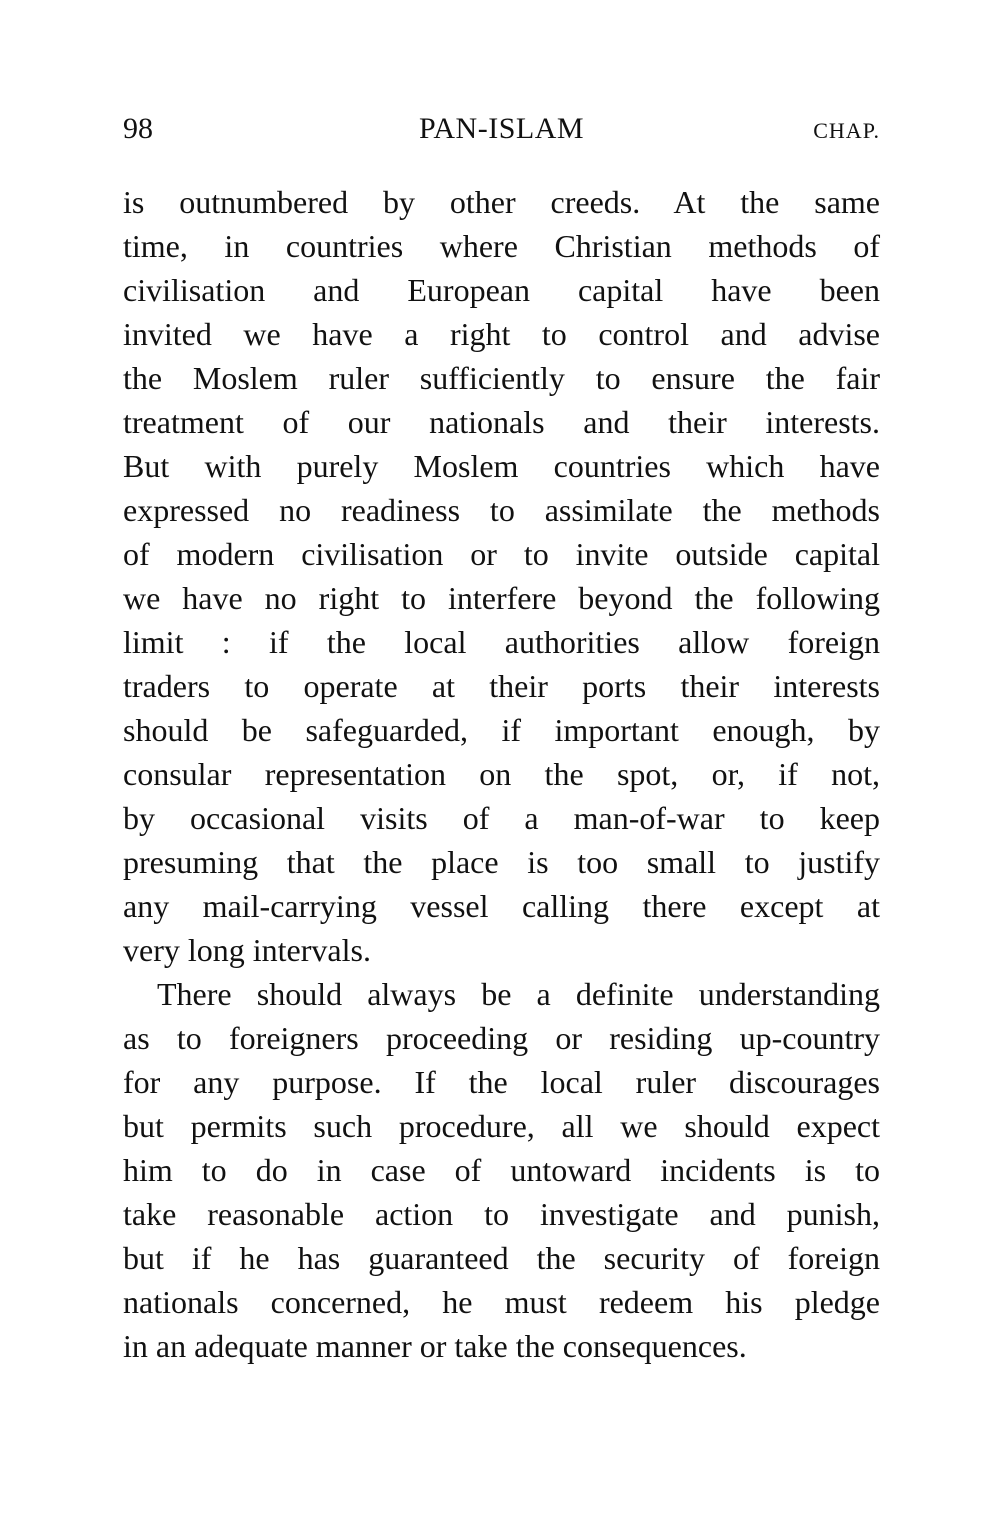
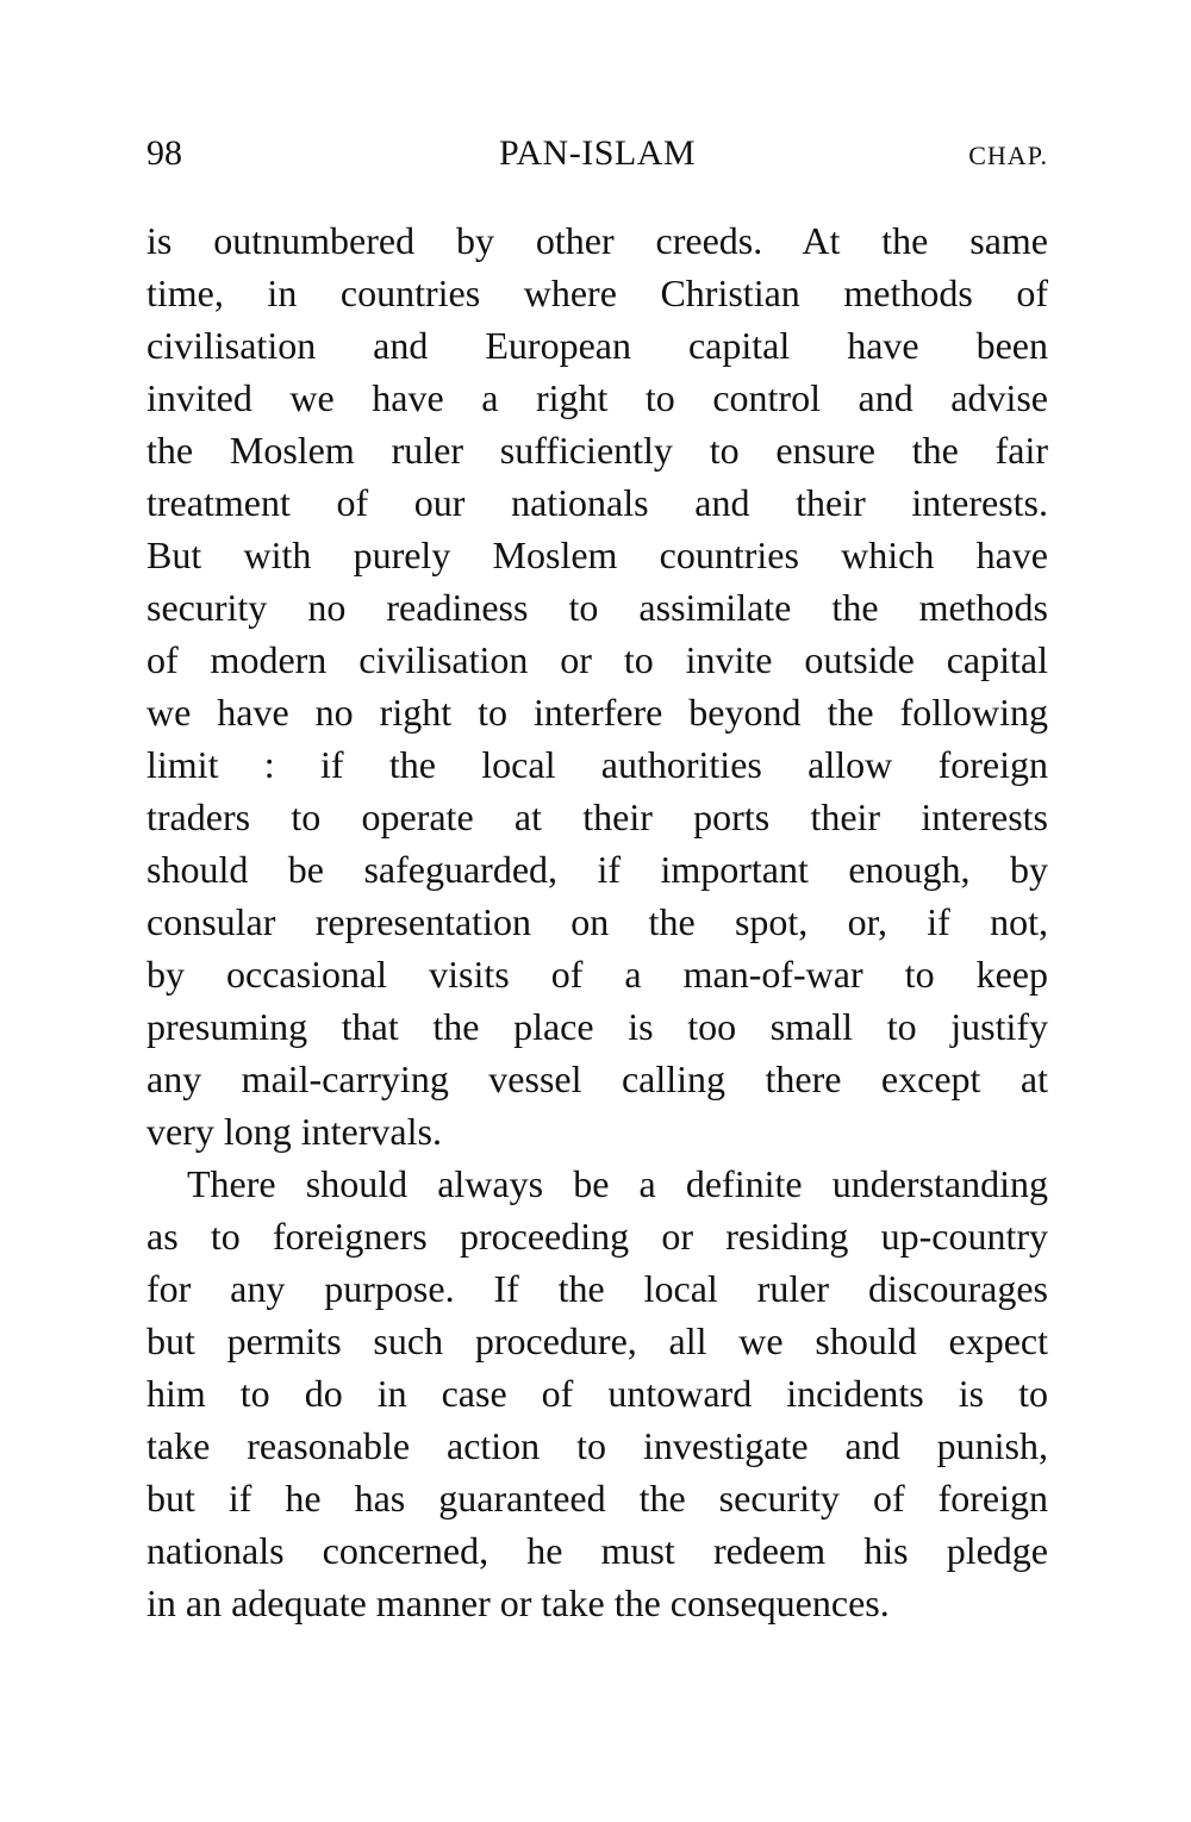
  98
  PAN-ISLAM
  CHAP.
  is outnumbered by other creeds. At the same
  time, in countries where Christian methods of
  civilisation and European capital have been
  invited we have a right to control and advise
  the Moslem ruler sufficiently to ensure the fair
  treatment of our nationals and their interests.
  But with purely Moslem countries which have
- expressed no readiness to assimilate the methods
+ security no readiness to assimilate the methods
  of modern civilisation or to invite outside capital
  we have no right to interfere beyond the following
  limit : if the local authorities allow foreign
  traders to operate at their ports their interests
  should be safeguarded, if important enough, by
  consular representation on the spot, or, if not,
  by occasional visits of a man-of-war to keep
  presuming that the place is too small to justify
  any mail-carrying vessel calling there except at
  very long intervals.
  There should always be a definite understanding
  as to foreigners proceeding or residing up-country
  for any purpose. If the local ruler discourages
  but permits such procedure, all we should expect
  him to do in case of untoward incidents is to
  take reasonable action to investigate and punish,
  but if he has guaranteed the security of foreign
  nationals concerned, he must redeem his pledge
  in an adequate manner or take the consequences.
